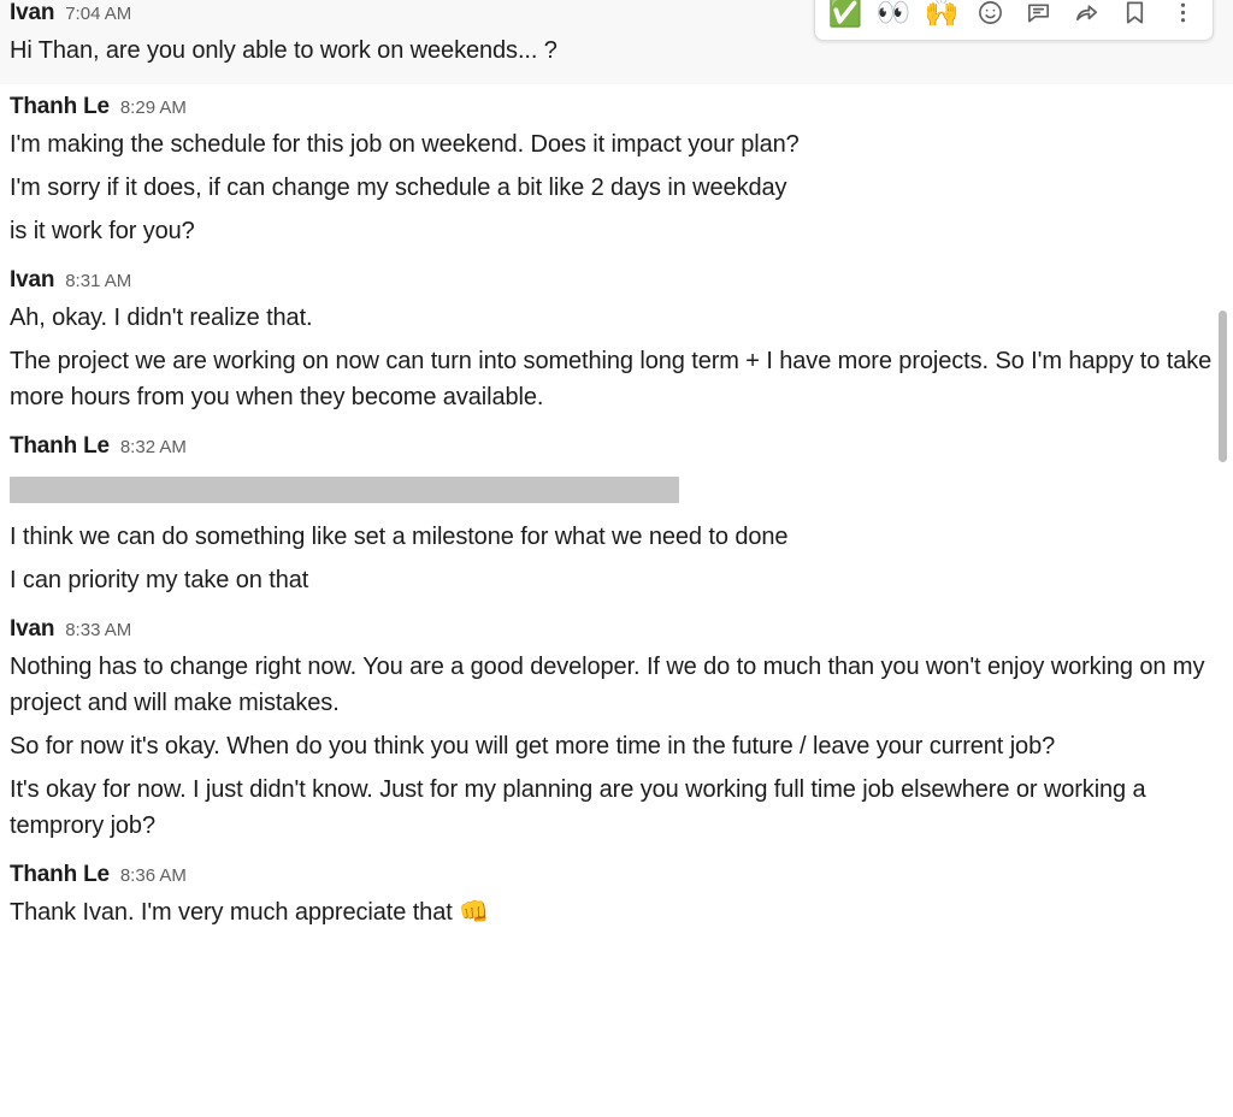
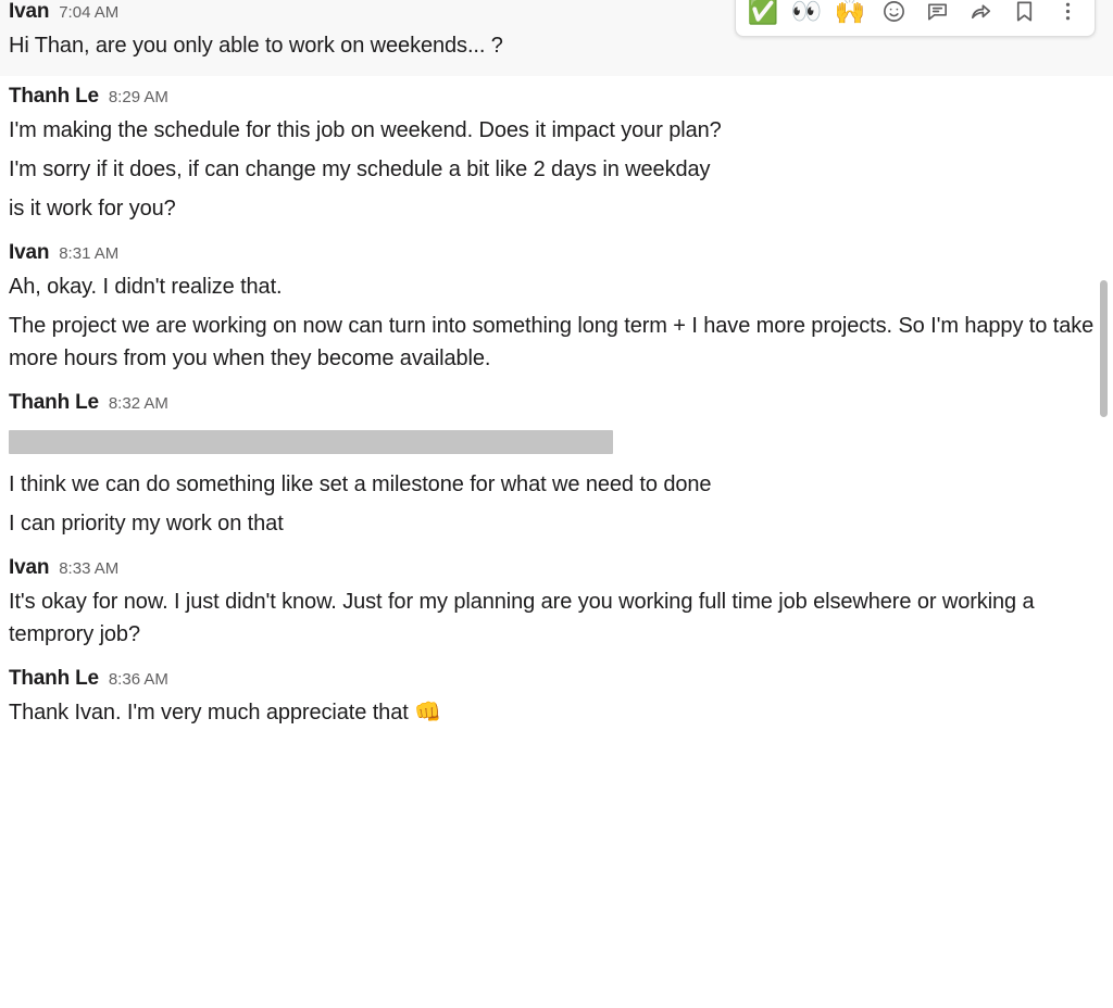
  ✅
  👀
  🙌
  Ivan
  7:04 AM
  Hi Than, are you only able to work on weekends... ?
  Thanh Le
  8:29 AM
  I'm making the schedule for this job on weekend. Does it impact your plan?
  I'm sorry if it does, if can change my schedule a bit like 2 days in weekday
  is it work for you?
  Ivan
  8:31 AM
  Ah, okay. I didn't realize that.
  The project we are working on now can turn into something long term + I have more projects. So I'm happy to take more hours from you when they become available.
  Thanh Le
  8:32 AM
  I think we can do something like set a milestone for what we need to done
- I can priority my take on that
+ I can priority my work on that
  Ivan
  8:33 AM
- Nothing has to change right now. You are a good developer. If we do to much than you won't enjoy working on my project and will make mistakes.
- So for now it's okay. When do you think you will get more time in the future / leave your current job?
  It's okay for now. I just didn't know. Just for my planning are you working full time job elsewhere or working a temprory job?
  Thanh Le
  8:36 AM
  Thank Ivan. I'm very much appreciate that 👊
